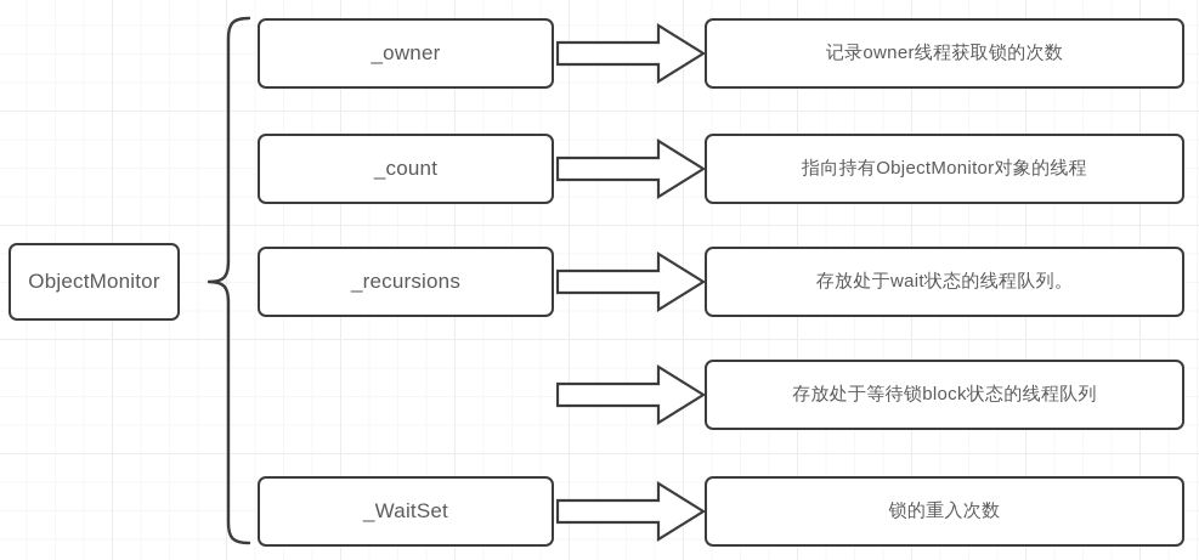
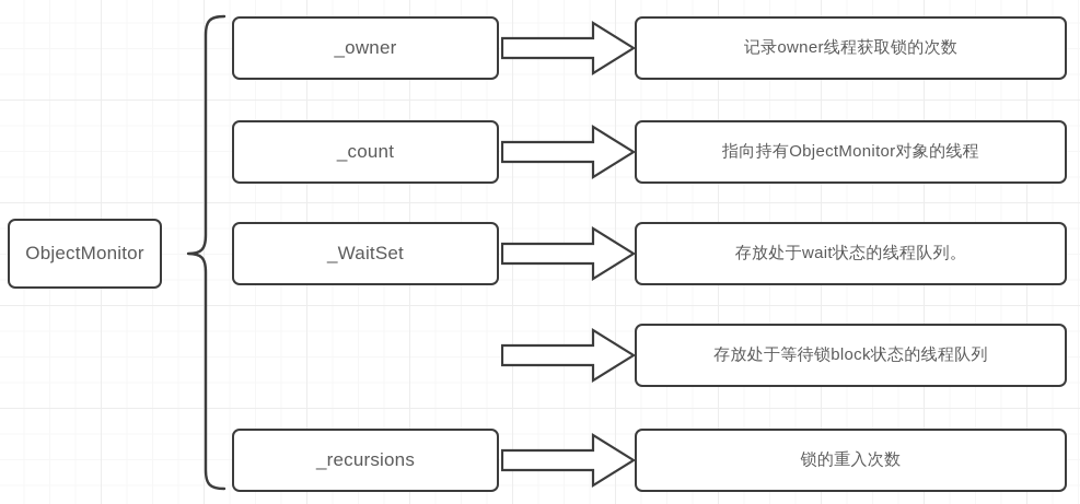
  ObjectMonitor
  _owner
  记录owner线程获取锁的次数
  _count
  指向持有ObjectMonitor对象的线程
- _recursions
+ _WaitSet
  存放处于wait状态的线程队列。
  存放处于等待锁block状态的线程队列
- _WaitSet
+ _recursions
  锁的重入次数
